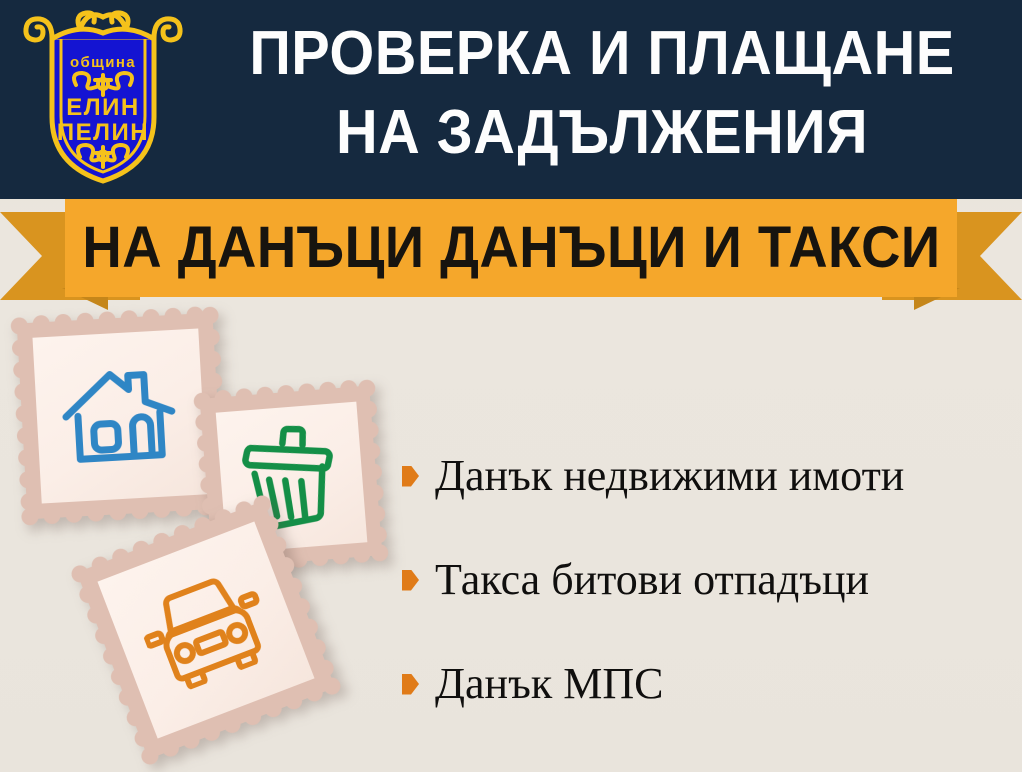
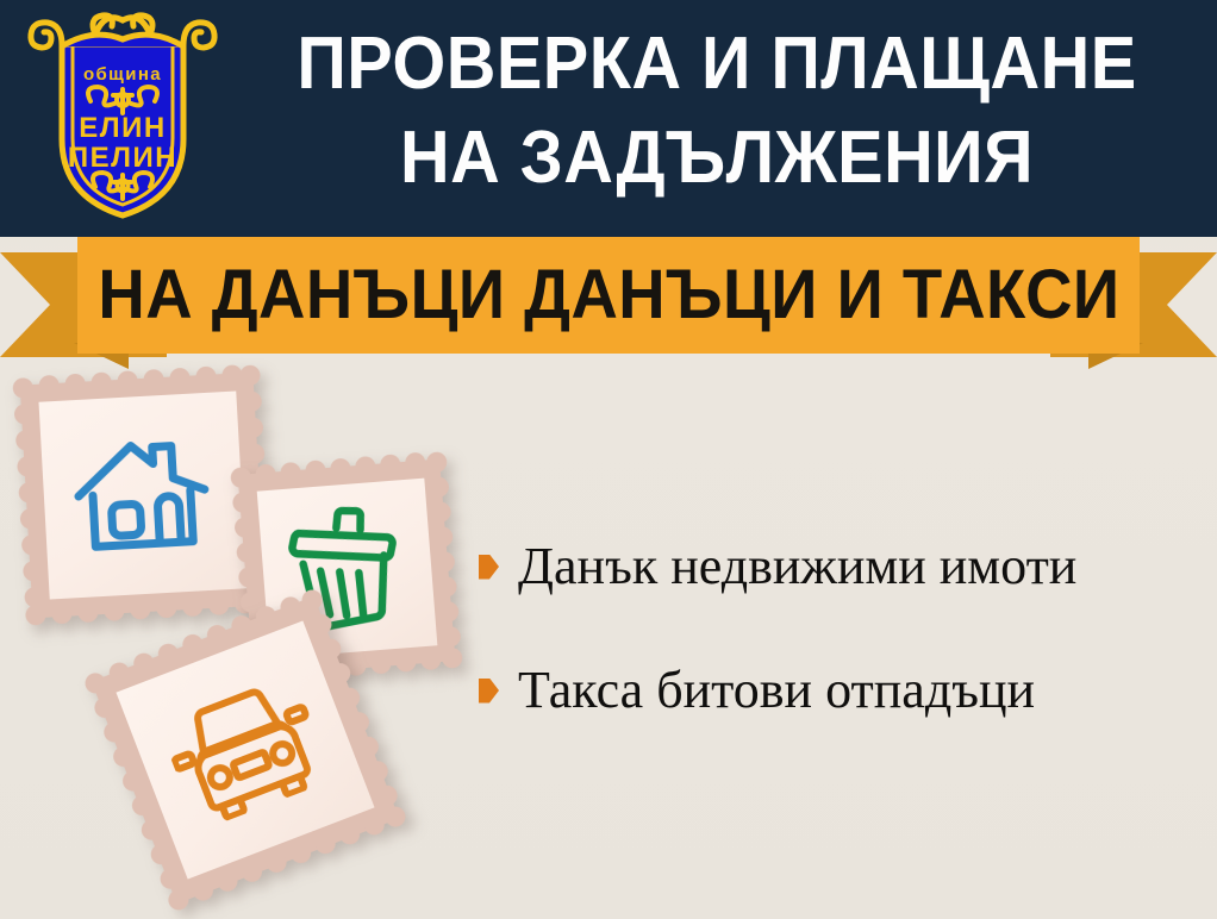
  Данък недвижими имоти
  Такса битови отпадъци
- Данък МПС
  НА ДАНЪЦИ ДАНЪЦИ И ТАКСИ
  община
  ЕЛИН
  ПЕЛИН
  ПРОВЕРКА И ПЛАЩАНЕ
  НА ЗАДЪЛЖЕНИЯ
